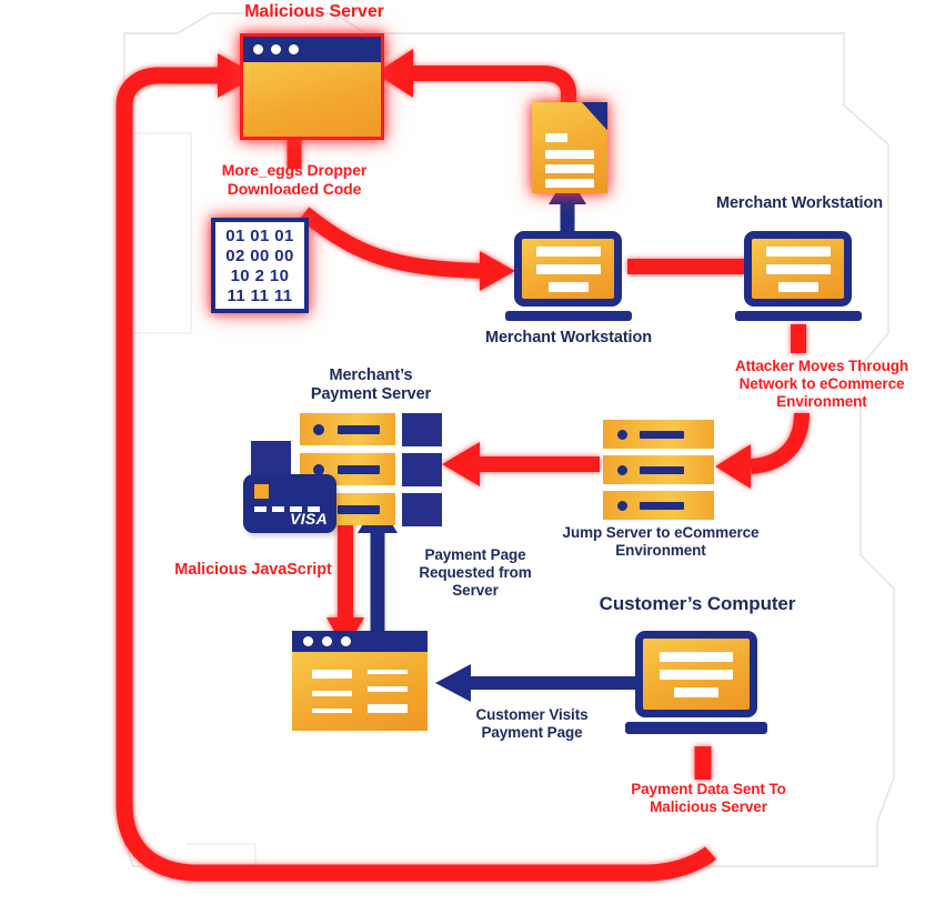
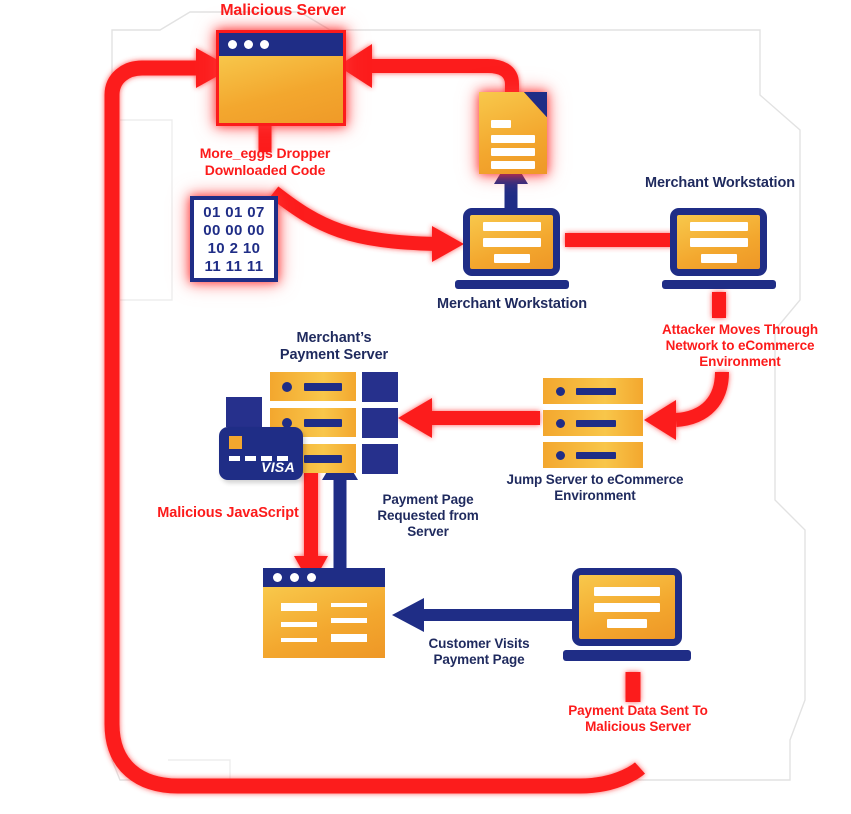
- 01 01 01
+ 01 01 07
- 02 00 00
+ 00 00 00
  10 2 10
  11 11 11
  VISA
  Malicious Server
  More_eggs Dropper
  Downloaded Code
  Merchant Workstation
  Merchant Workstation
  Attacker Moves Through
  Network to eCommerce
  Environment
  Jump Server to eCommerce
  Environment
  Merchant’s
  Payment Server
  Malicious JavaScript
  Payment Page
  Requested from
  Server
- Customer’s Computer
  Customer Visits
  Payment Page
  Payment Data Sent To
  Malicious Server
